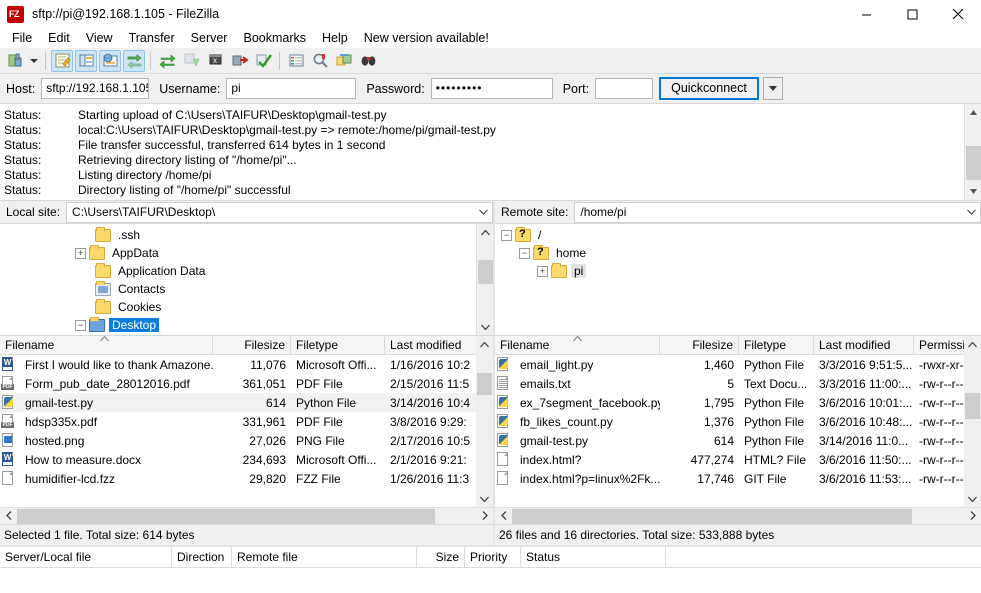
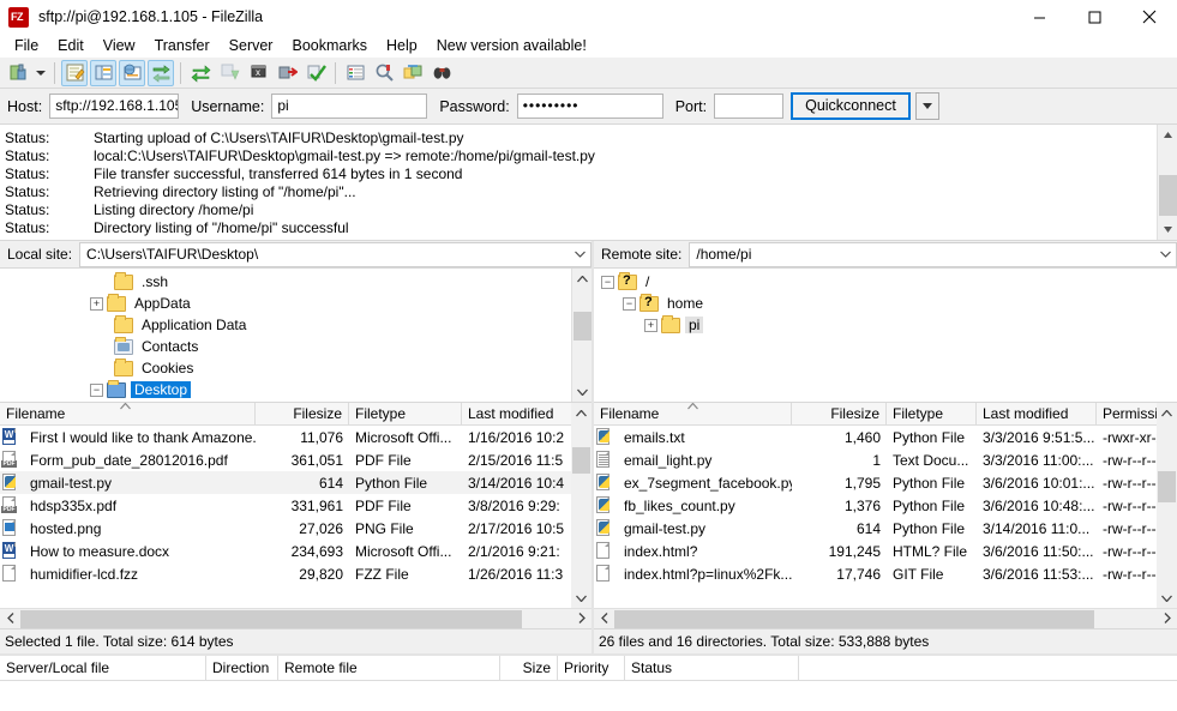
  sftp://pi@192.168.1.105 - FileZilla
  File
  Edit
  View
  Transfer
  Server
  Bookmarks
  Help
  New version available!
  x
  Host:
  sftp://192.168.1.105
  Username:
  pi
  Password:
  •••••••••
  Port:
  Quickconnect
  Status:
  Starting upload of C:\Users\TAIFUR\Desktop\gmail-test.py
  Status:
  local:C:\Users\TAIFUR\Desktop\gmail-test.py => remote:/home/pi/gmail-test.py
  Status:
  File transfer successful, transferred 614 bytes in 1 second
  Status:
  Retrieving directory listing of "/home/pi"...
  Status:
  Listing directory /home/pi
  Status:
  Directory listing of "/home/pi" successful
  Local site:
  C:\Users\TAIFUR\Desktop\
  .ssh
  +
  AppData
  Application Data
  Contacts
  Cookies
  −
  Desktop
  Filename
  Filesize
  Filetype
  Last modified
  First I would like to thank Amazone.
  11,076
  Microsoft Offi...
  1/16/2016 10:2
  Form_pub_date_28012016.pdf
  361,051
  PDF File
  2/15/2016 11:5
  gmail-test.py
  614
  Python File
  3/14/2016 10:4
  hdsp335x.pdf
  331,961
  PDF File
  3/8/2016 9:29:
  hosted.png
  27,026
  PNG File
  2/17/2016 10:5
  How to measure.docx
  234,693
  Microsoft Offi...
  2/1/2016 9:21:
  humidifier-lcd.fzz
  29,820
  FZZ File
  1/26/2016 11:3
  Selected 1 file. Total size: 614 bytes
  Remote site:
  /home/pi
  −
  /
  −
  home
  +
  pi
  Filename
  Filesize
  Filetype
  Last modified
  Permiss
- email_light.py
+ emails.txt
  1,460
  Python File
  3/3/2016 9:51:5...
  -rwxr-xr-
- emails.txt
+ email_light.py
- 5
+ 1
  Text Docu...
  3/3/2016 11:00:...
  -rw-r--r--
  ex_7segment_facebook.p
  1,795
  Python File
  3/6/2016 10:01:...
  -rw-r--r--
  fb_likes_count.py
  1,376
  Python File
  3/6/2016 10:48:...
  -rw-r--r--
  gmail-test.py
  614
  Python File
  3/14/2016 11:0...
  -rw-r--r--
  index.html?
- 477,274
+ 191,245
  HTML? File
  3/6/2016 11:50:...
  -rw-r--r--
  index.html?p=linux%2Fk...
  17,746
  GIT File
  3/6/2016 11:53:...
  -rw-r--r--
  26 files and 16 directories. Total size: 533,888 bytes
  Server/Local file
  Direction
  Remote file
  Size
  Priority
  Status
